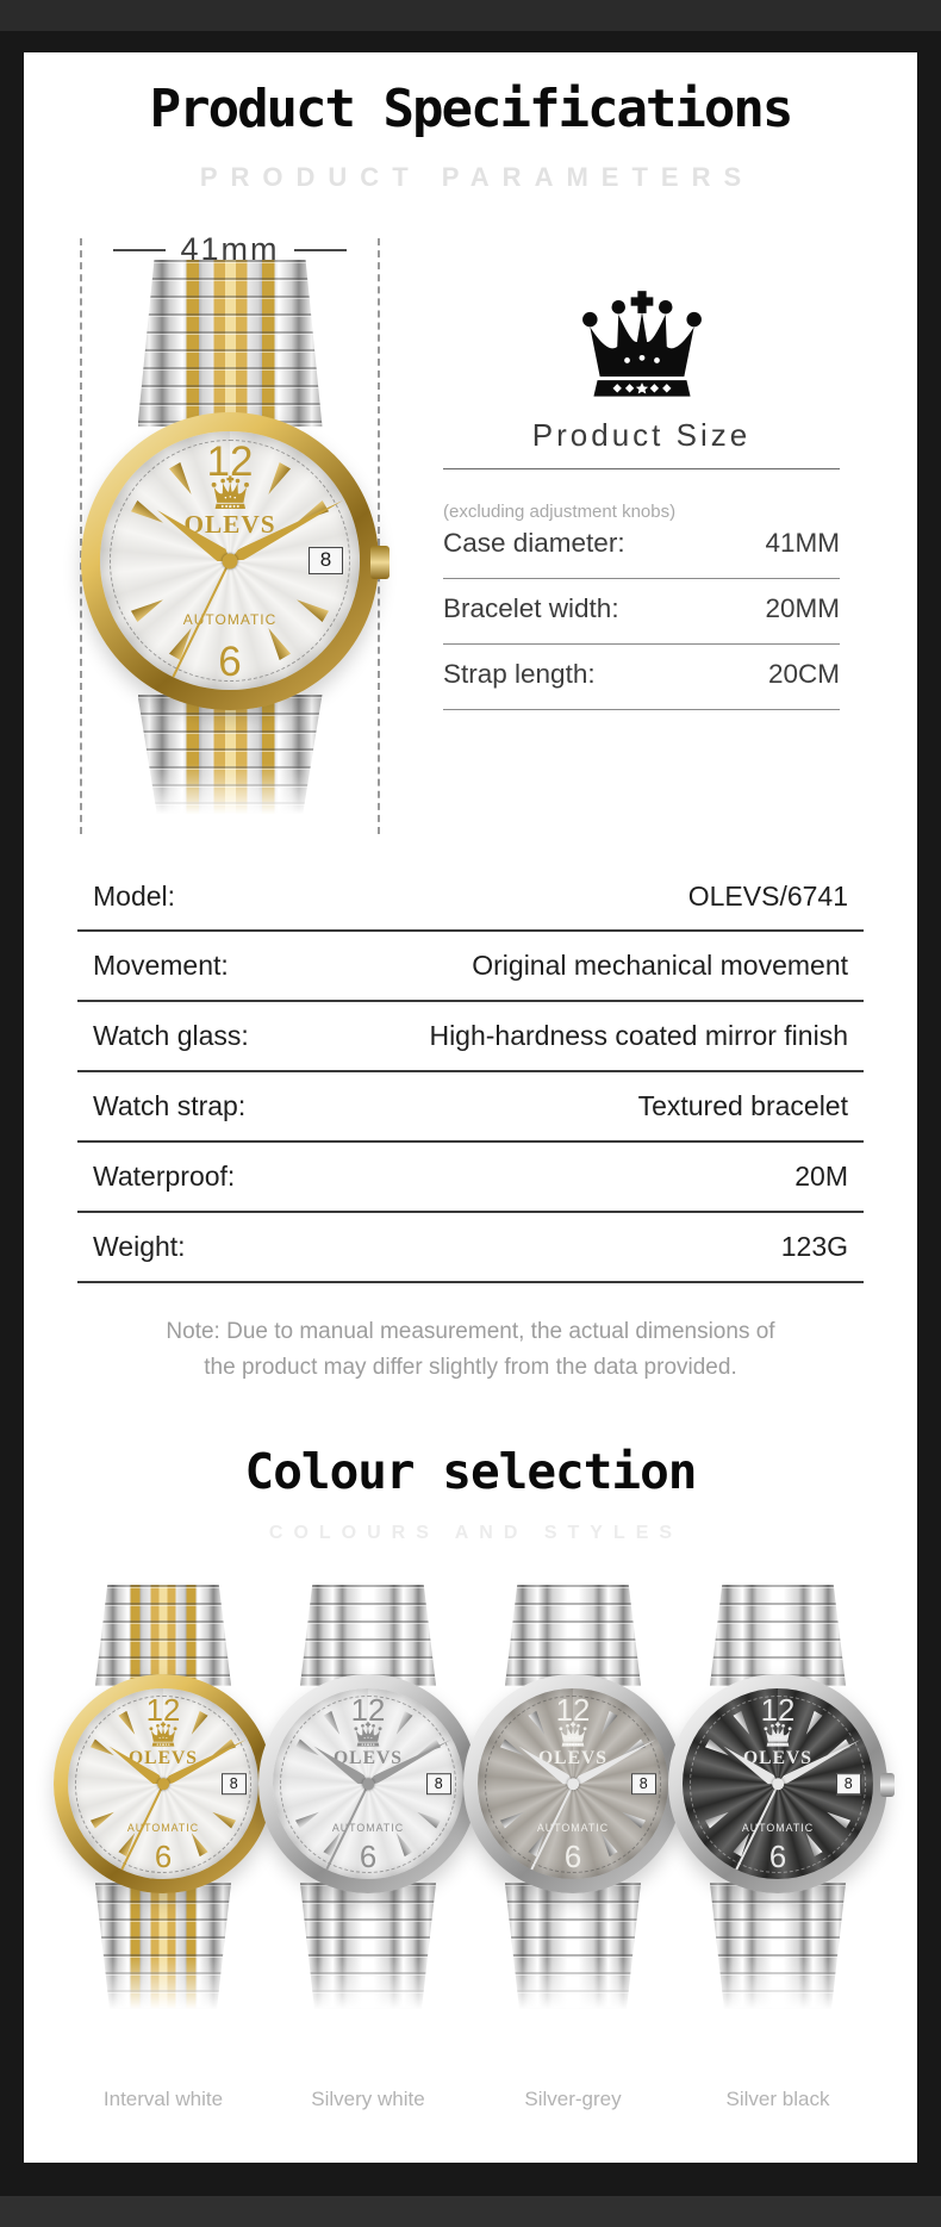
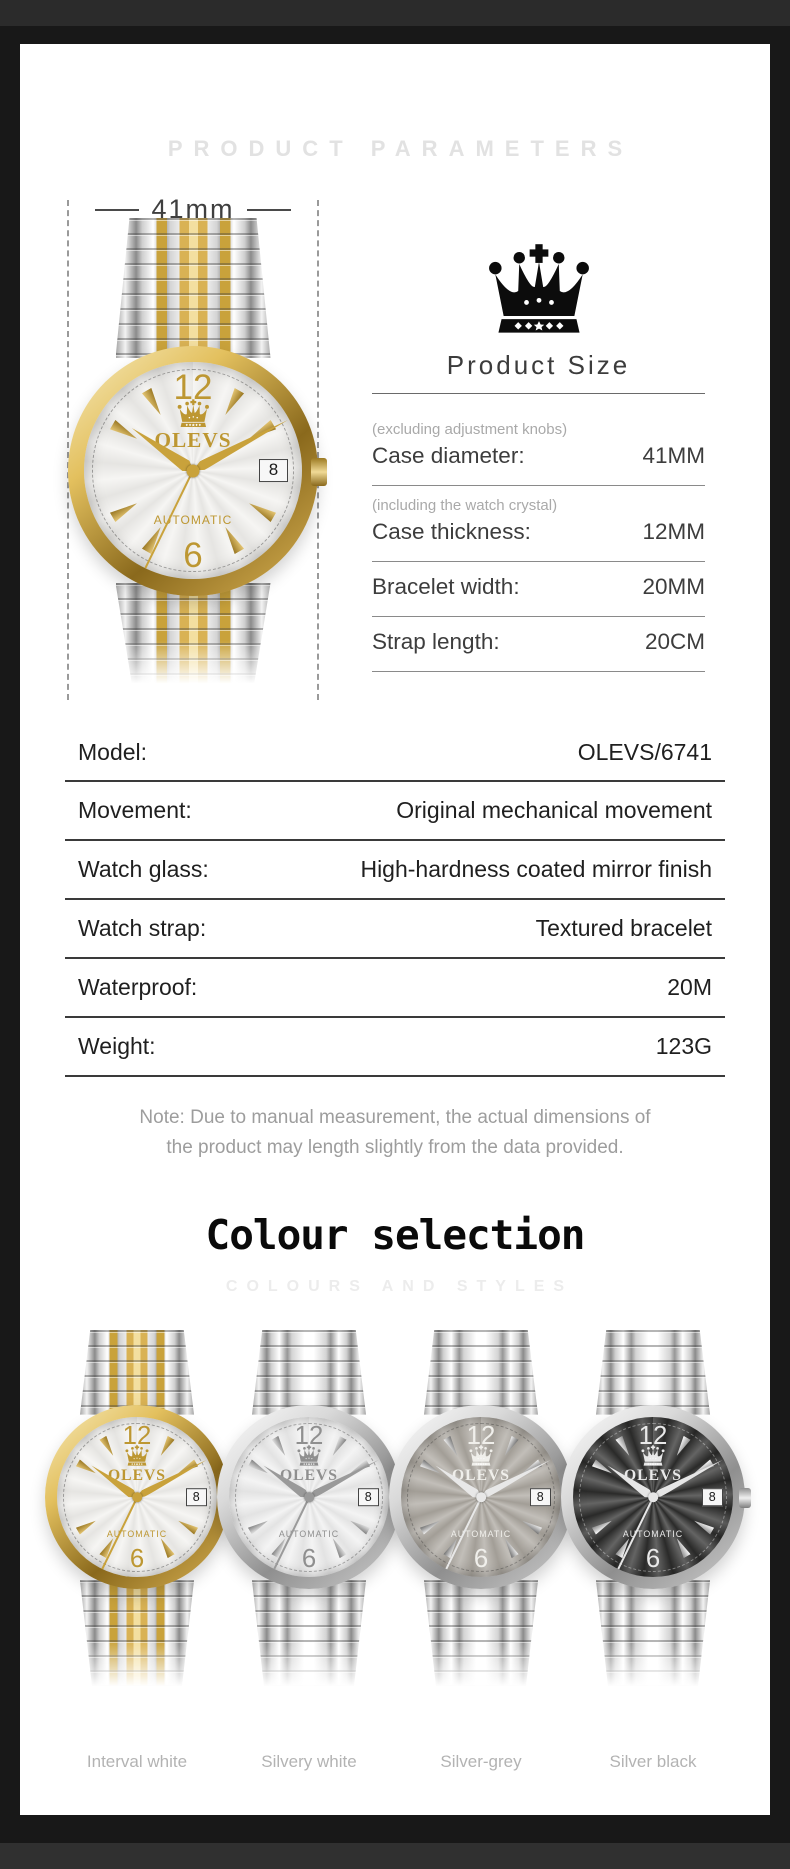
- Product Specifications
  PRODUCT PARAMETERS
  41mm
  12
  6
  OLEVS
  ATOMATIC
  8
  Product Size
  (excluding adjustment knobs)
  Case diameter:
  41MM
+ (including the watch crystal)
+ Case thickness:
+ 12MM
  Bracelet width:
  20MM
  Strap length:
  20CM
  Model:
  OLEVS/6741
  Movement:
  Original mechanical movement
  Watch glass:
  High-hardness coated mirror finish
  Watch strap:
  Textured bracelet
  Waterproof:
  20M
  Weight:
  123G
  Note: Due to manual measurement, the actual dimensions of
- the product may differ slightly from the data provided.
+ the product may length slightly from the data provided.
  Colour selection
  12
  6
  OLEVS
  ATOMATIC
  8
  Interval white
  12
  6
  OLEVS
  ATOMATIC
  8
  Silvery white
  12
  6
  OLEVS
  ATOMATIC
  8
  Silver-grey
  12
  6
  OLEVS
  ATOMATIC
  8
  Silver black
